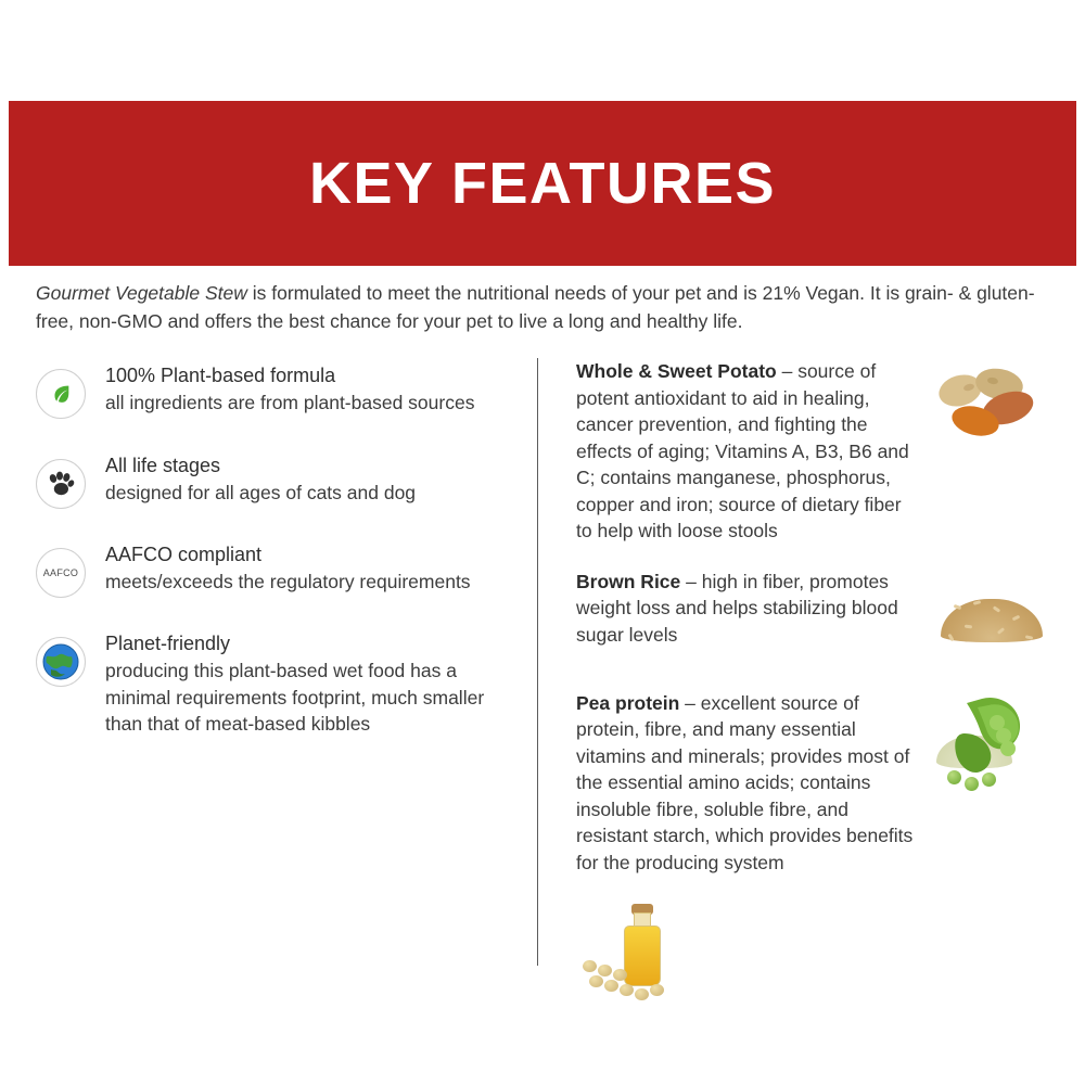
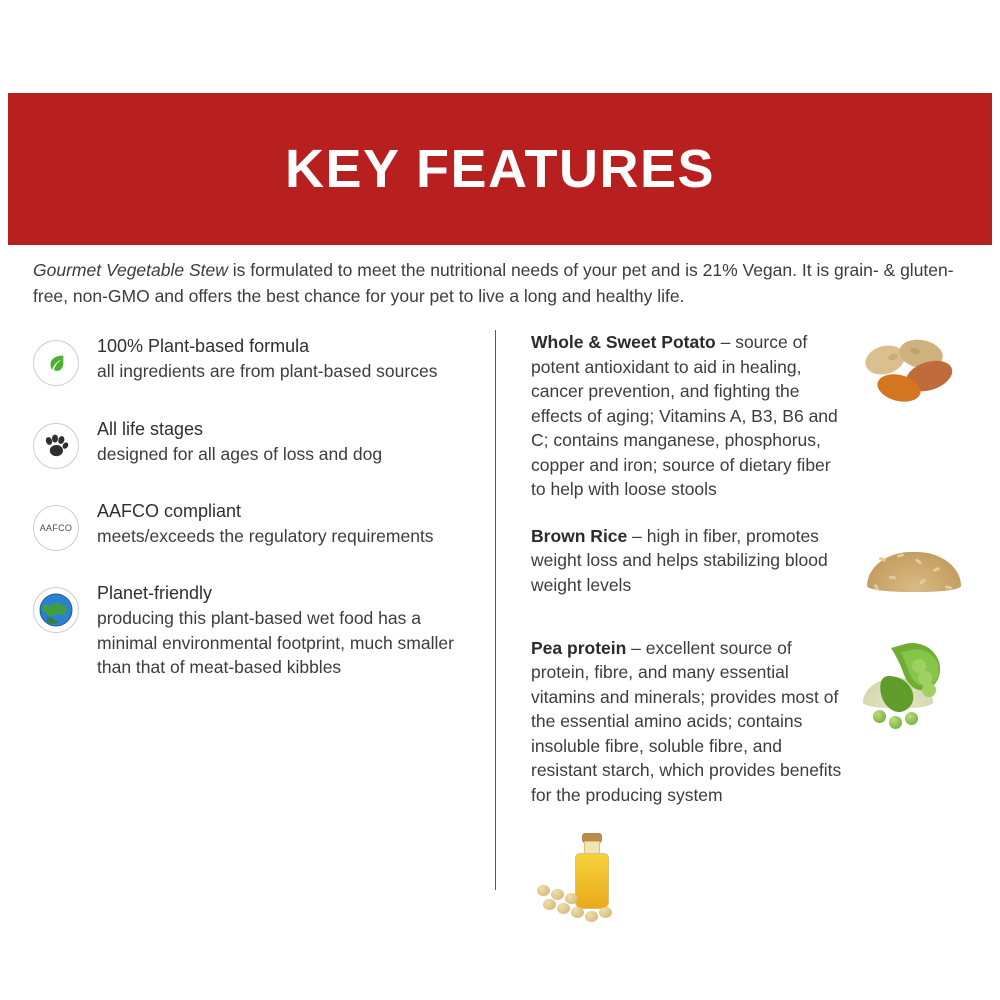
  KEY FEATURES
  Gourmet Vegetable Stew is formulated to meet the nutritional needs of your pet and is 21% Vegan. It is grain- & gluten-free, non-GMO and offers the best chance for your pet to live a long and healthy life.
  100% Plant-based formula
  all ingredients are from plant-based sources
  All life stages
- designed for all ages of cats and dog
+ designed for all ages of loss and dog
  AAFCO
  AAFCO compliant
  meets/exceeds the regulatory requirements
  Planet-friendly
- producing this plant-based wet food has a minimal requirements footprint, much smaller than that of meat-based kibbles
+ producing this plant-based wet food has a minimal environmental footprint, much smaller than that of meat-based kibbles
  Whole & Sweet Potato – source of potent antioxidant to aid in healing, cancer prevention, and fighting the effects of aging; Vitamins A, B3, B6 and C; contains manganese, phosphorus, copper and iron; source of dietary fiber to help with loose stools
- Brown Rice – high in fiber, promotes weight loss and helps stabilizing blood sugar levels
+ Brown Rice – high in fiber, promotes weight loss and helps stabilizing blood weight levels
  Pea protein – excellent source of protein, fibre, and many essential vitamins and minerals; provides most of the essential amino acids; contains insoluble fibre, soluble fibre, and resistant starch, which provides benefits for the producing system
